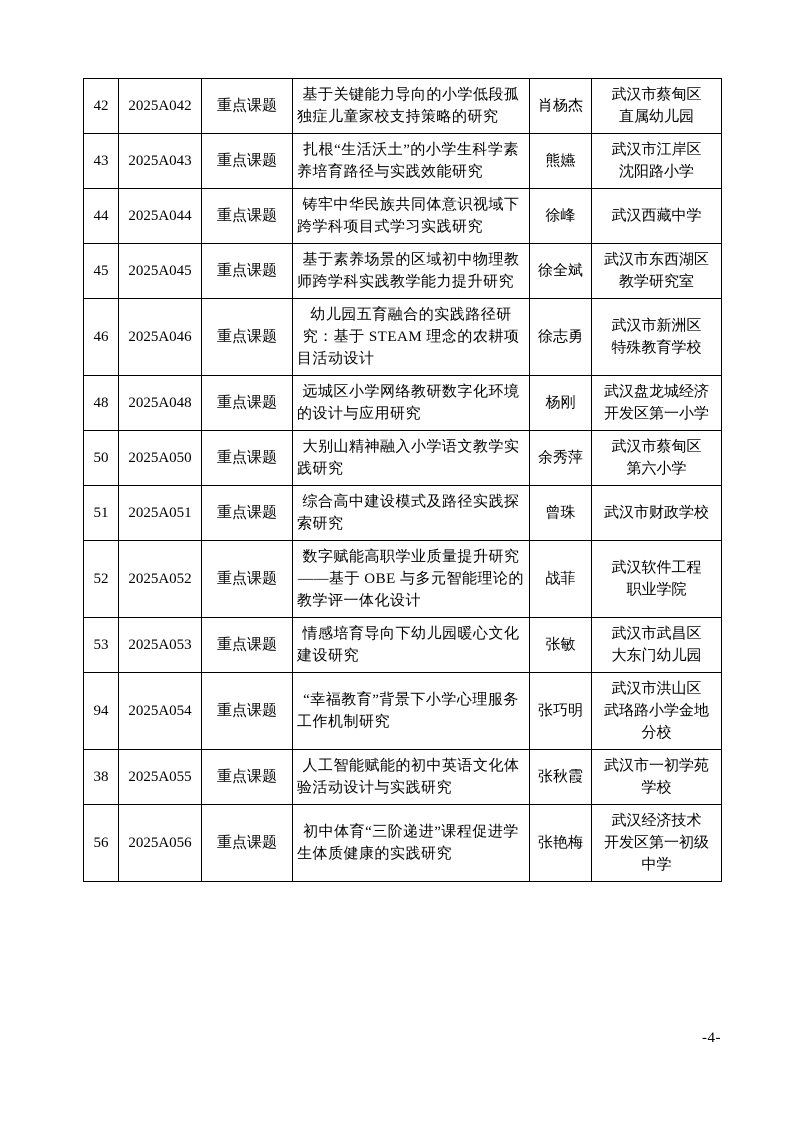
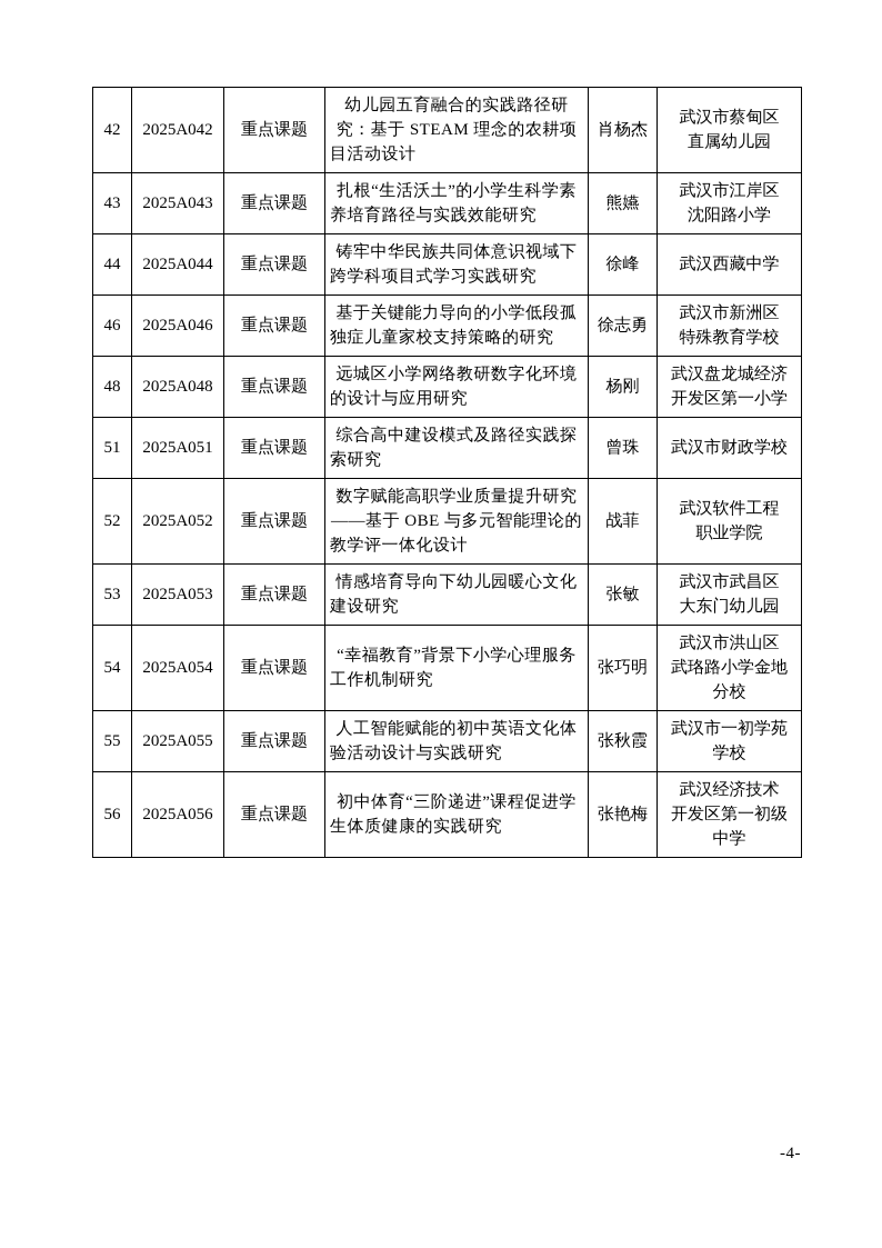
- 42	2025A042	重点课题	基于关键能力导向的小学低段孤独症儿童家校支持策略的研究	肖杨杰	武汉市蔡甸区 直属幼儿园
+ 42	2025A042	重点课题	幼儿园五育融合的实践路径研究：基于 STEAM 理念的农耕项目活动设计	肖杨杰	武汉市蔡甸区 直属幼儿园
  43	2025A043	重点课题	扎根“生活沃土”的小学生科学素养培育路径与实践效能研究	熊嬿	武汉市江岸区 沈阳路小学
  44	2025A044	重点课题	铸牢中华民族共同体意识视域下跨学科项目式学习实践研究	徐峰	武汉西藏中学
- 45	2025A045	重点课题	基于素养场景的区域初中物理教师跨学科实践教学能力提升研究	徐全斌	武汉市东西湖区 教学研究室
- 46	2025A046	重点课题	幼儿园五育融合的实践路径研究：基于 STEAM 理念的农耕项目活动设计	徐志勇	武汉市新洲区 特殊教育学校
+ 46	2025A046	重点课题	基于关键能力导向的小学低段孤独症儿童家校支持策略的研究	徐志勇	武汉市新洲区 特殊教育学校
  48	2025A048	重点课题	远城区小学网络教研数字化环境的设计与应用研究	杨刚	武汉盘龙城经济 开发区第一小学
- 50	2025A050	重点课题	大别山精神融入小学语文教学实践研究	余秀萍	武汉市蔡甸区 第六小学
  51	2025A051	重点课题	综合高中建设模式及路径实践探索研究	曾珠	武汉市财政学校
  52	2025A052	重点课题	数字赋能高职学业质量提升研究——基于 OBE 与多元智能理论的教学评一体化设计	战菲	武汉软件工程 职业学院
  53	2025A053	重点课题	情感培育导向下幼儿园暖心文化建设研究	张敏	武汉市武昌区 大东门幼儿园
- 94	2025A054	重点课题	“幸福教育”背景下小学心理服务工作机制研究	张巧明	武汉市洪山区 武珞路小学金地 分校
+ 54	2025A054	重点课题	“幸福教育”背景下小学心理服务工作机制研究	张巧明	武汉市洪山区 武珞路小学金地 分校
- 38	2025A055	重点课题	人工智能赋能的初中英语文化体验活动设计与实践研究	张秋霞	武汉市一初学苑 学校
+ 55	2025A055	重点课题	人工智能赋能的初中英语文化体验活动设计与实践研究	张秋霞	武汉市一初学苑 学校
  56	2025A056	重点课题	初中体育“三阶递进”课程促进学生体质健康的实践研究	张艳梅	武汉经济技术 开发区第一初级 中学
  -4-
